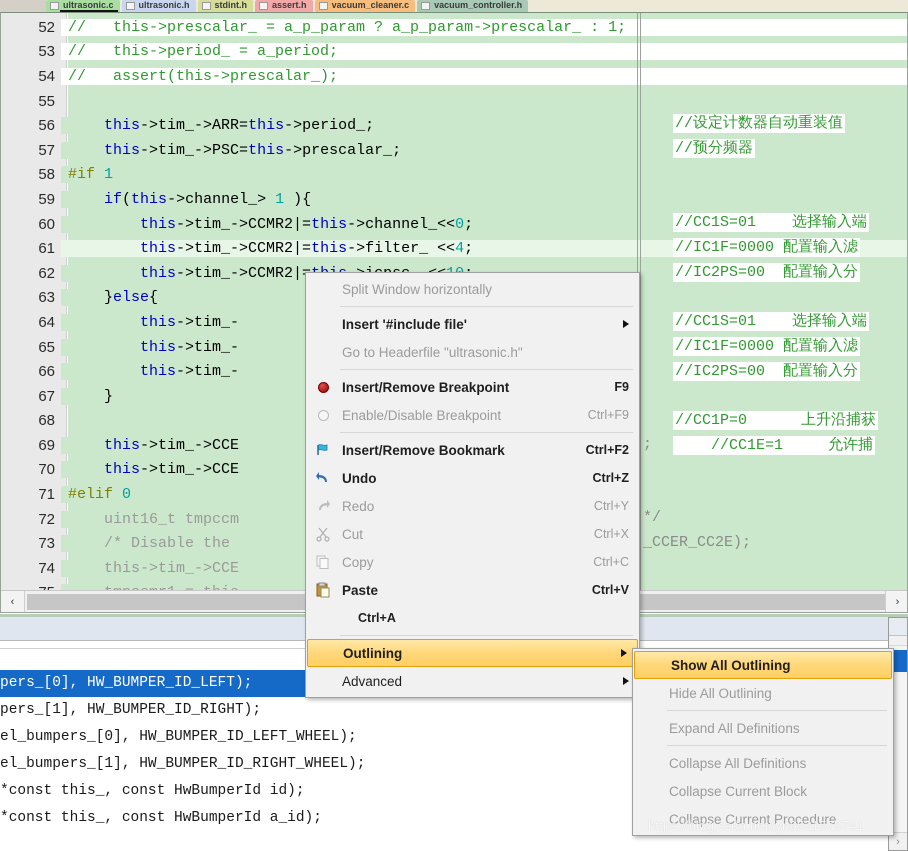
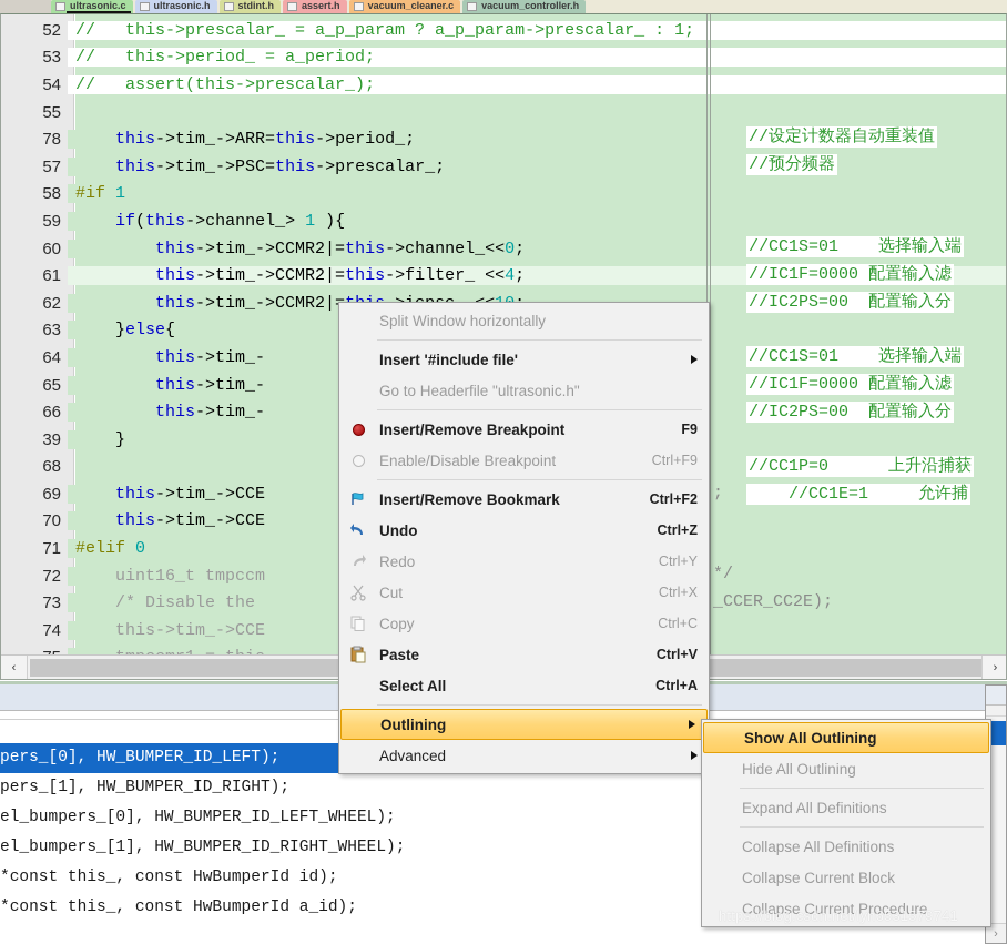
  ultrasonic.c
  ultrasonic.h
  stdint.h
  assert.h
  vacuum_cleaner.c
  vacuum_controller.h
  52
  // this->prescalar_ = a_p_param ? a_p_param->prescalar_ : 1;
  53
  // this->period_ = a_period;
  54
  // assert(this->prescalar_);
  55
- 56
+ 78
  this->tim_->ARR=this->period_;
  57
  this->tim_->PSC=this->prescalar_;
  58
  #if 1
  59
  if(this->channel_> 1 ){
  60
  this->tim_->CCMR2|=this->channel_<<0;
  61
  this->tim_->CCMR2|=this->filter_ <<4;
  62
  63
  }else{
  64
  this->tim_-
  65
  this->tim_-
  66
  this->tim_-
- 67
+ 39
  }
  68
  69
  this->tim_->CCE
  70
  this->tim_->CCE
  71
  #elif 0
  72
  uint16_t tmpccm
  73
  /* Disable the
  74
  this->tim_->CCE
  //设定计数器自动重装值
  //预分频器
  //CC1S=01 选择输入端
  //IC1F=0000 配置输入滤
  //IC2PS=00 配置输入分
  //CC1S=01 选择输入端
  //IC1F=0000 配置输入滤
  //IC2PS=00 配置输入分
  //CC1P=0 上升沿捕获
  //CC1E=1 允许捕
  ;
  */
  _CCER_CC2E);
  ‹
  ›
  pers_[0], HW_BUMPER_ID_LEFT);
  pers_[1], HW_BUMPER_ID_RIGHT);
  el_bumpers_[0], HW_BUMPER_ID_LEFT_WHEEL);
  el_bumpers_[1], HW_BUMPER_ID_RIGHT_WHEEL);
  *const this_, const HwBumperId id);
  *const this_, const HwBumperId a_id);
  ›
  Split Window horizontally
  Insert '#include file'
  Go to Headerfile "ultrasonic.h"
  Insert/Remove Breakpoint
  F9
  Enable/Disable Breakpoint
  Ctrl+F9
  Insert/Remove Bookmark
  Ctrl+F2
  Undo
  Ctrl+Z
  Redo
  Ctrl+Y
  Cut
  Ctrl+X
  Copy
  Ctrl+C
  Paste
  Ctrl+V
+ Select All
  Ctrl+A
  Outlining
  Advanced
  Show All Outlining
  Hide All Outlining
  Expand All Definitions
  Collapse All Definitions
  Collapse Current Block
  Collapse Current Procedure
  https://blog.csdn.net/lyn6531579741
